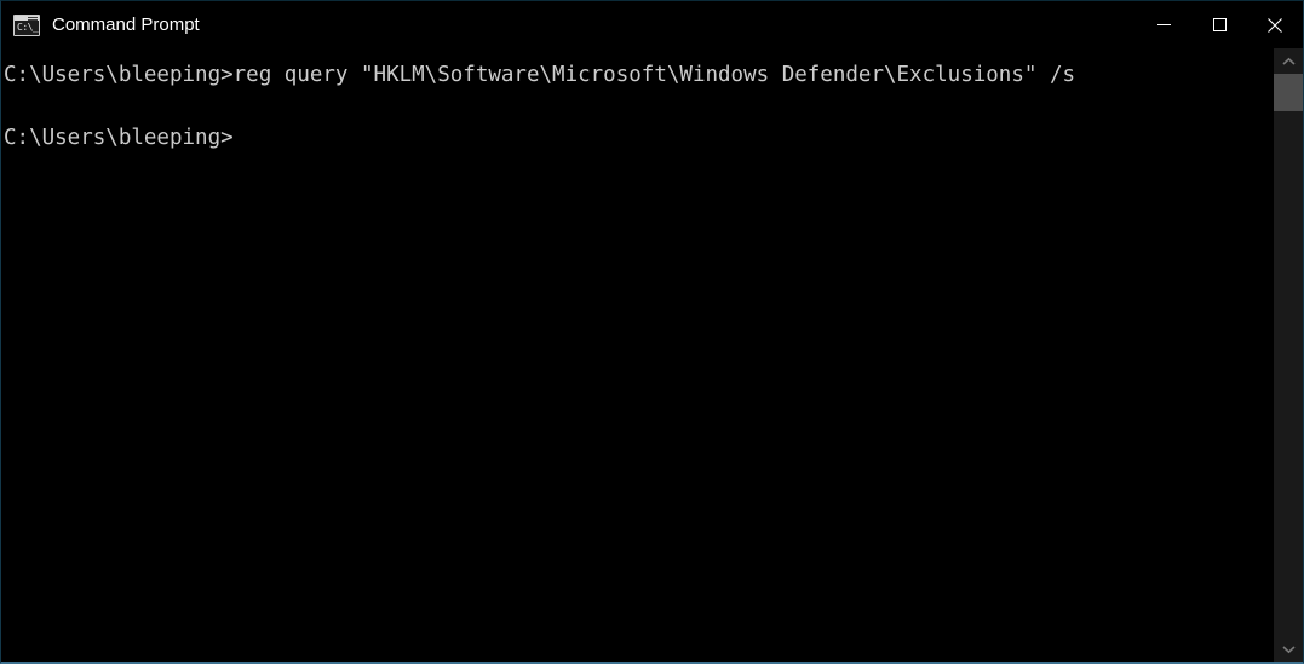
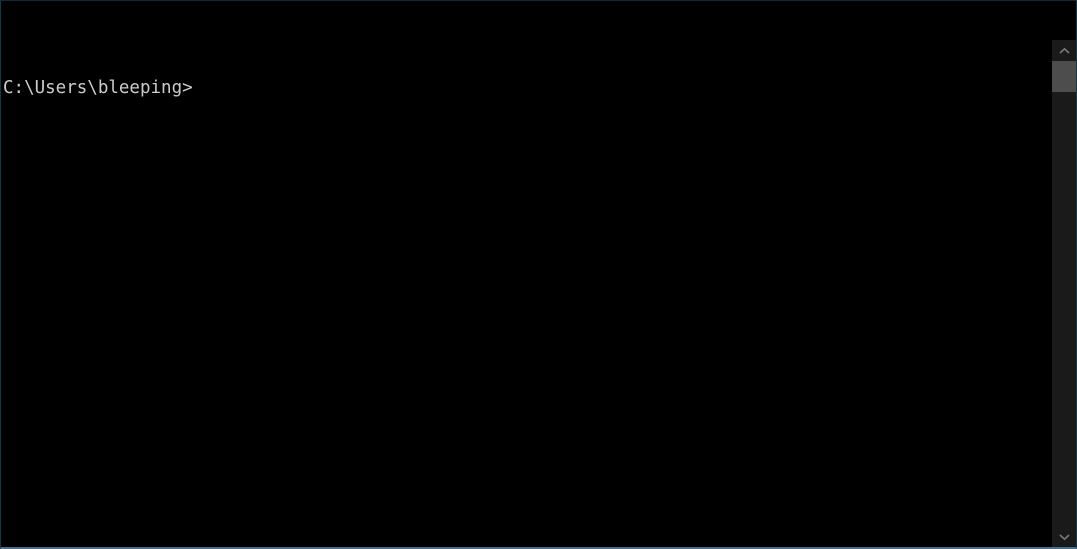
- C:\_
- Command Prompt
- C:\Users\bleeping>reg query "HKLM\Software\Microsoft\Windows Defender\Exclusions" /s
  C:\Users\bleeping>
